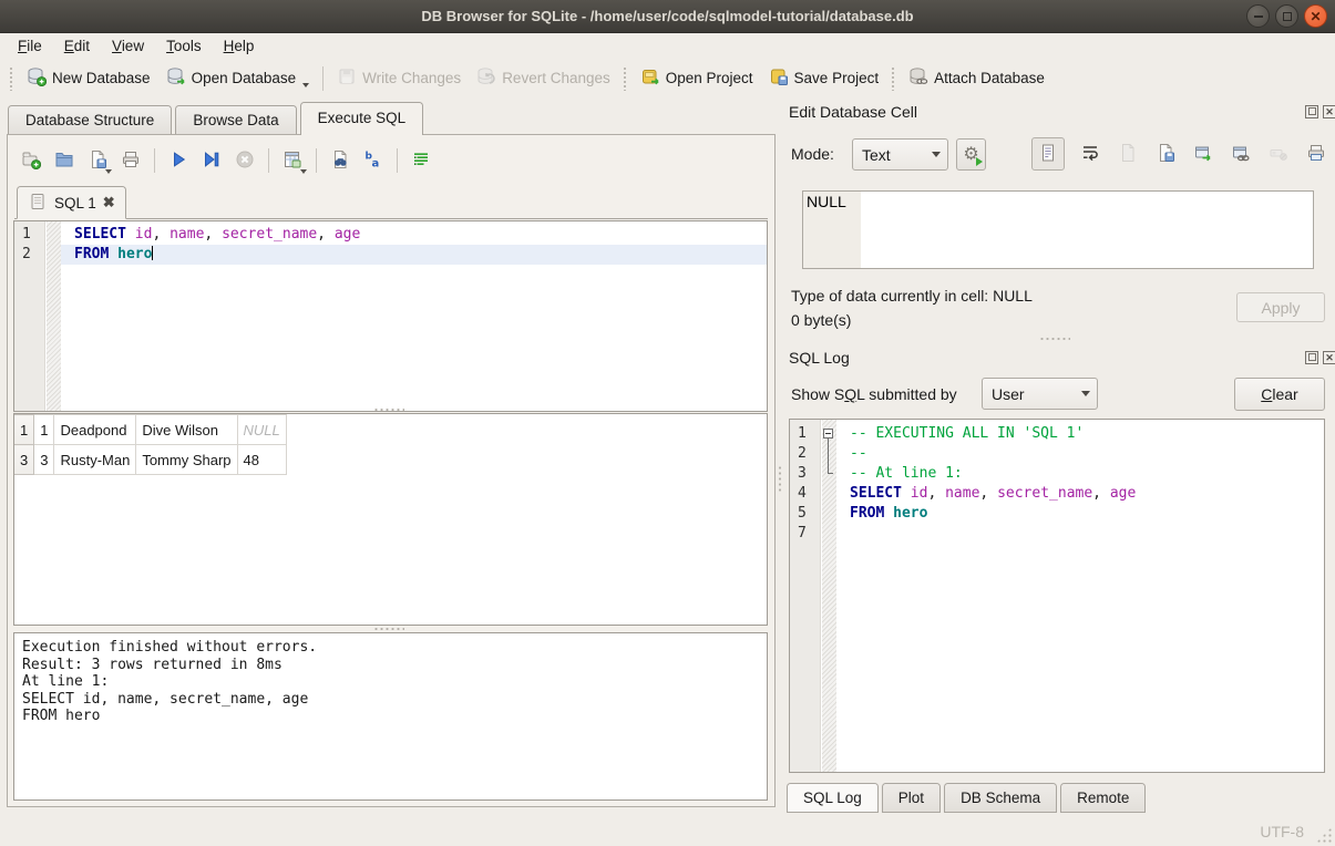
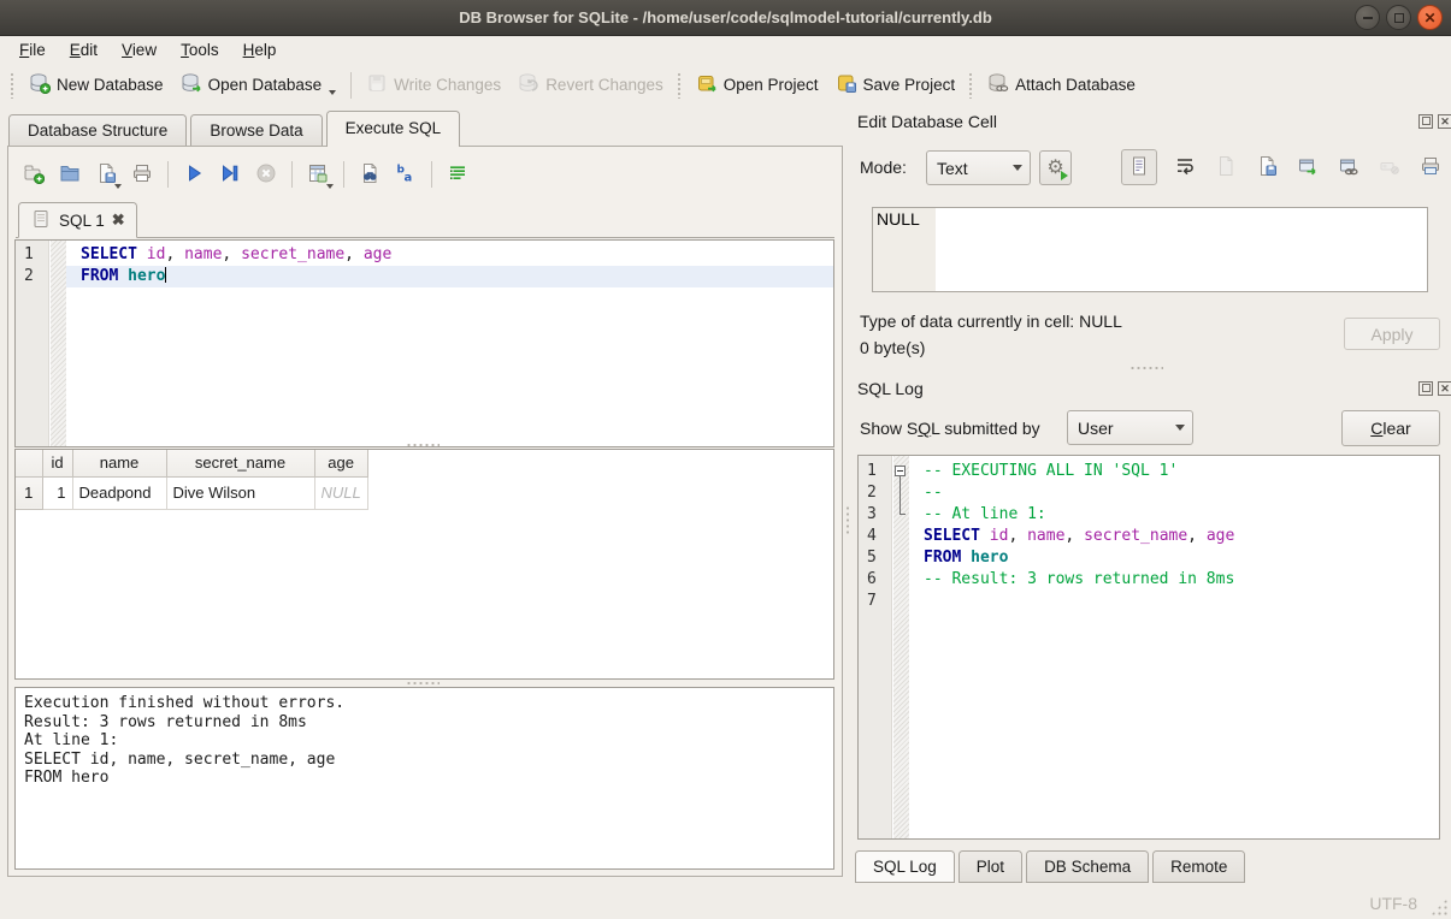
- DB Browser for SQLite - /home/user/code/sqlmodel-tutorial/database.db
+ DB Browser for SQLite - /home/user/code/sqlmodel-tutorial/currently.db
  ✕
  File
  Edit
  View
  Tools
  Help
  New Database
  Open Database
  Write Changes
  Revert Changes
  Open Project
  Save Project
  Attach Database
  Database Structure
  Browse Data
  Execute SQL
  b
  a
  SQL 1
  ✖
  1
  SELECT id, name, secret_name, age
  2
  FROM hero
+ 	id	name	secret_name	age
  1	1	Deadpond	Dive Wilson	NULL
- 3	3	Rusty-Man	Tommy Sharp	48
  Execution finished without errors.
  Result: 3 rows returned in 8ms
  At line 1:
  SELECT id, name, secret_name, age
  FROM hero
  Edit Database Cell
  ✕
  Mode:
  Text
  ⚙
  NULL
  Type of data currently in cell: NULL
  0 byte(s)
  Apply
  SQL Log
  ✕
  Show SQL submitted by
  User
  C
  lear
  1
  -- EXECUTING ALL IN 'SQL 1'
  2
  --
  3
  -- At line 1:
  4
  SELECT id, name, secret_name, age
  5
  FROM hero
+ 6
+ -- Result: 3 rows returned in 8ms
  7
  SQL Log
  Plot
  DB Schema
  Remote
  UTF-8
